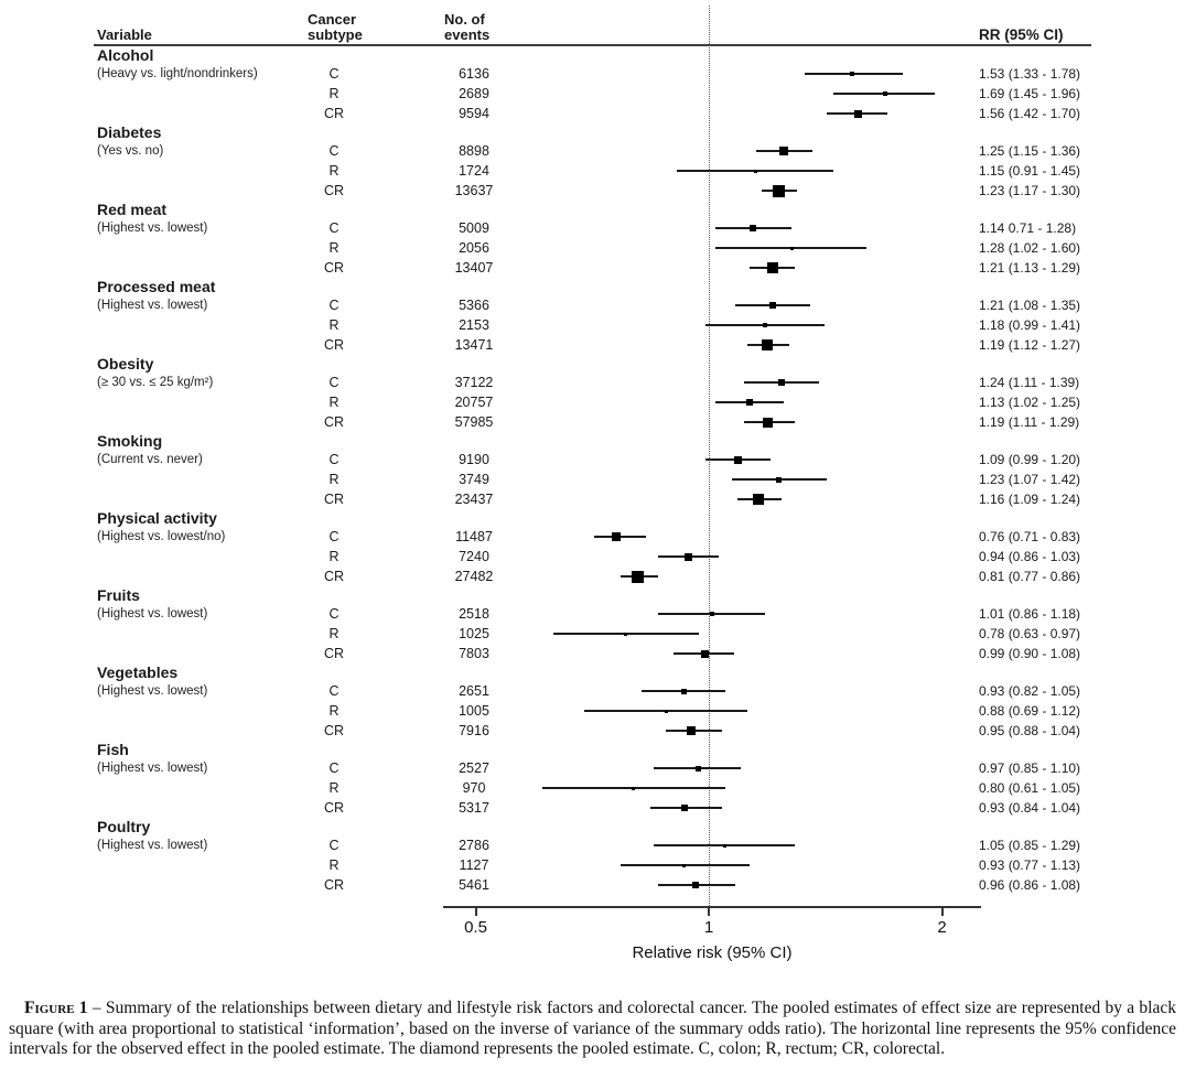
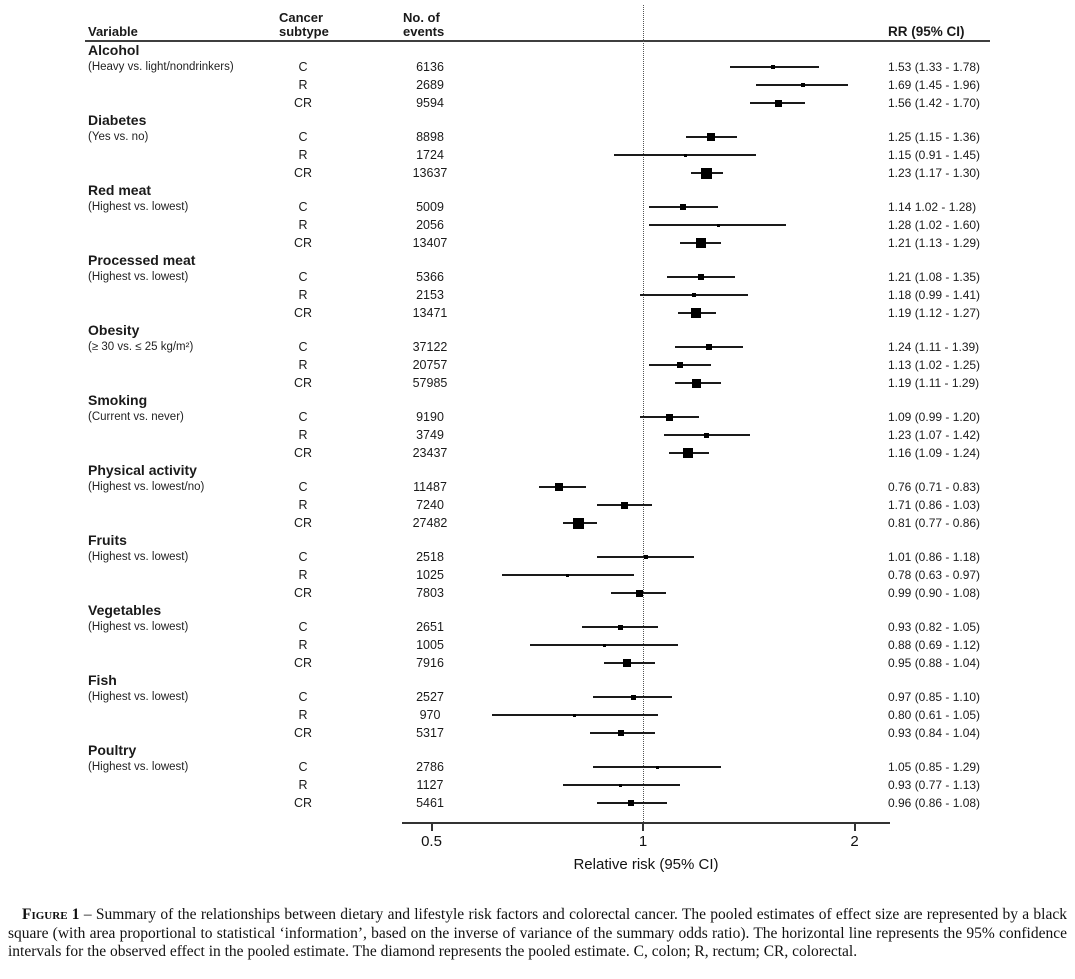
  Variable
  Cancer
  subtype
  No. of
  events
  RR (95% CI)
  Alcohol
  (Heavy vs. light/nondrinkers)
  C
  6136
  1.53 (1.33 - 1.78)
  R
  2689
  1.69 (1.45 - 1.96)
  CR
  9594
  1.56 (1.42 - 1.70)
  Diabetes
  (Yes vs. no)
  C
  8898
  1.25 (1.15 - 1.36)
  R
  1724
  1.15 (0.91 - 1.45)
  CR
  13637
  1.23 (1.17 - 1.30)
  Red meat
  (Highest vs. lowest)
  C
  5009
- 1.14 0.71 - 1.28)
+ 1.14 1.02 - 1.28)
  R
  2056
  1.28 (1.02 - 1.60)
  CR
  13407
  1.21 (1.13 - 1.29)
  Processed meat
  (Highest vs. lowest)
  C
  5366
  1.21 (1.08 - 1.35)
  R
  2153
  1.18 (0.99 - 1.41)
  CR
  13471
  1.19 (1.12 - 1.27)
  Obesity
  (≥ 30 vs. ≤ 25 kg/m²)
  C
  37122
  1.24 (1.11 - 1.39)
  R
  20757
  1.13 (1.02 - 1.25)
  CR
  57985
  1.19 (1.11 - 1.29)
  Smoking
  (Current vs. never)
  C
  9190
  1.09 (0.99 - 1.20)
  R
  3749
  1.23 (1.07 - 1.42)
  CR
  23437
  1.16 (1.09 - 1.24)
  Physical activity
  (Highest vs. lowest/no)
  C
  11487
  0.76 (0.71 - 0.83)
  R
  7240
- 0.94 (0.86 - 1.03)
+ 1.71 (0.86 - 1.03)
  CR
  27482
  0.81 (0.77 - 0.86)
  Fruits
  (Highest vs. lowest)
  C
  2518
  1.01 (0.86 - 1.18)
  R
  1025
  0.78 (0.63 - 0.97)
  CR
  7803
  0.99 (0.90 - 1.08)
  Vegetables
  (Highest vs. lowest)
  C
  2651
  0.93 (0.82 - 1.05)
  R
  1005
  0.88 (0.69 - 1.12)
  CR
  7916
  0.95 (0.88 - 1.04)
  Fish
  (Highest vs. lowest)
  C
  2527
  0.97 (0.85 - 1.10)
  R
  970
  0.80 (0.61 - 1.05)
  CR
  5317
  0.93 (0.84 - 1.04)
  Poultry
  (Highest vs. lowest)
  C
  2786
  1.05 (0.85 - 1.29)
  R
  1127
  0.93 (0.77 - 1.13)
  CR
  5461
  0.96 (0.86 - 1.08)
  Relative risk (95% CI)
  0.5
  1
  2
  Figure 1 – Summary of the relationships between dietary and lifestyle risk factors and colorectal cancer. The pooled estimates of effect size are represented by a black square (with area proportional to statistical ‘information’, based on the inverse of variance of the summary odds ratio). The horizontal line represents the 95% confidence intervals for the observed effect in the pooled estimate. The diamond represents the pooled estimate. C, colon; R, rectum; CR, colorectal.
